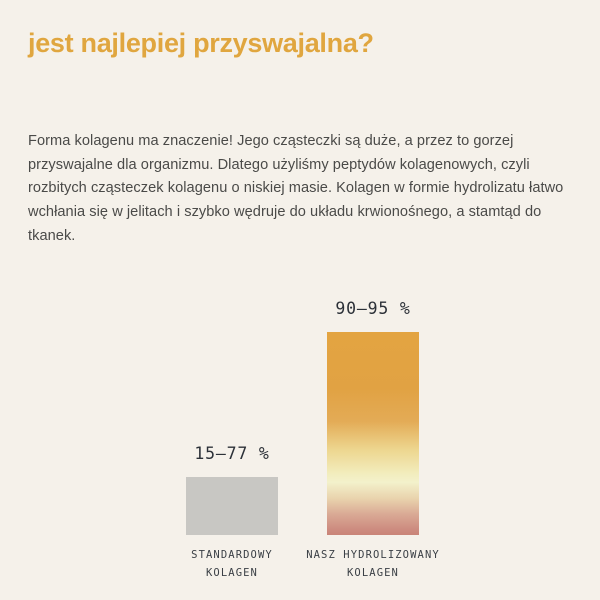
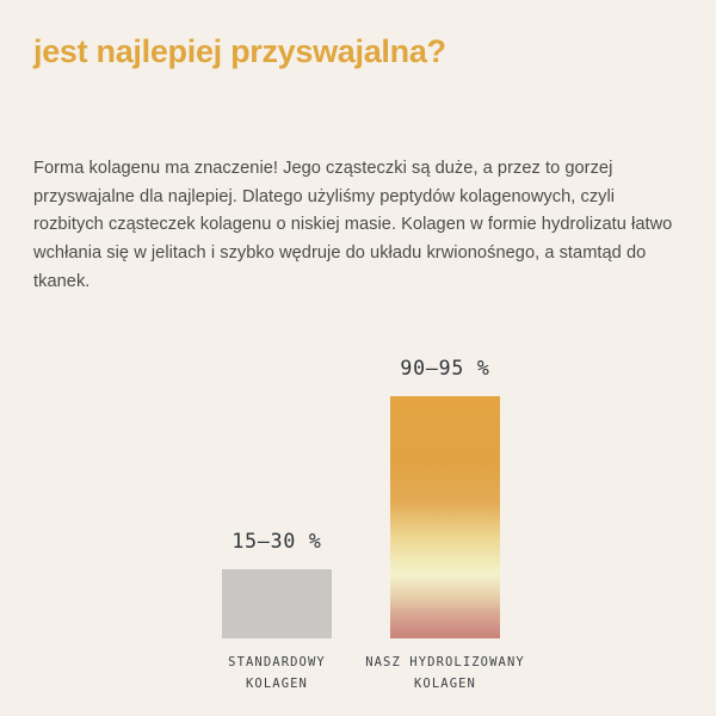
  jest najlepiej przyswajalna?
- Forma kolagenu ma znaczenie! Jego cząsteczki są duże, a przez to gorzej przyswajalne dla organizmu. Dlatego użyliśmy peptydów kolagenowych, czyli rozbitych cząsteczek kolagenu o niskiej masie. Kolagen w formie hydrolizatu łatwo wchłania się w jelitach i szybko wędruje do układu krwionośnego, a stamtąd do tkanek.
+ Forma kolagenu ma znaczenie! Jego cząsteczki są duże, a przez to gorzej przyswajalne dla najlepiej. Dlatego użyliśmy peptydów kolagenowych, czyli rozbitych cząsteczek kolagenu o niskiej masie. Kolagen w formie hydrolizatu łatwo wchłania się w jelitach i szybko wędruje do układu krwionośnego, a stamtąd do tkanek.
- 15–77 %
+ 15–30 %
  90–95 %
  STANDARDOWY
  KOLAGEN
  NASZ HYDROLIZOWANY
  KOLAGEN
